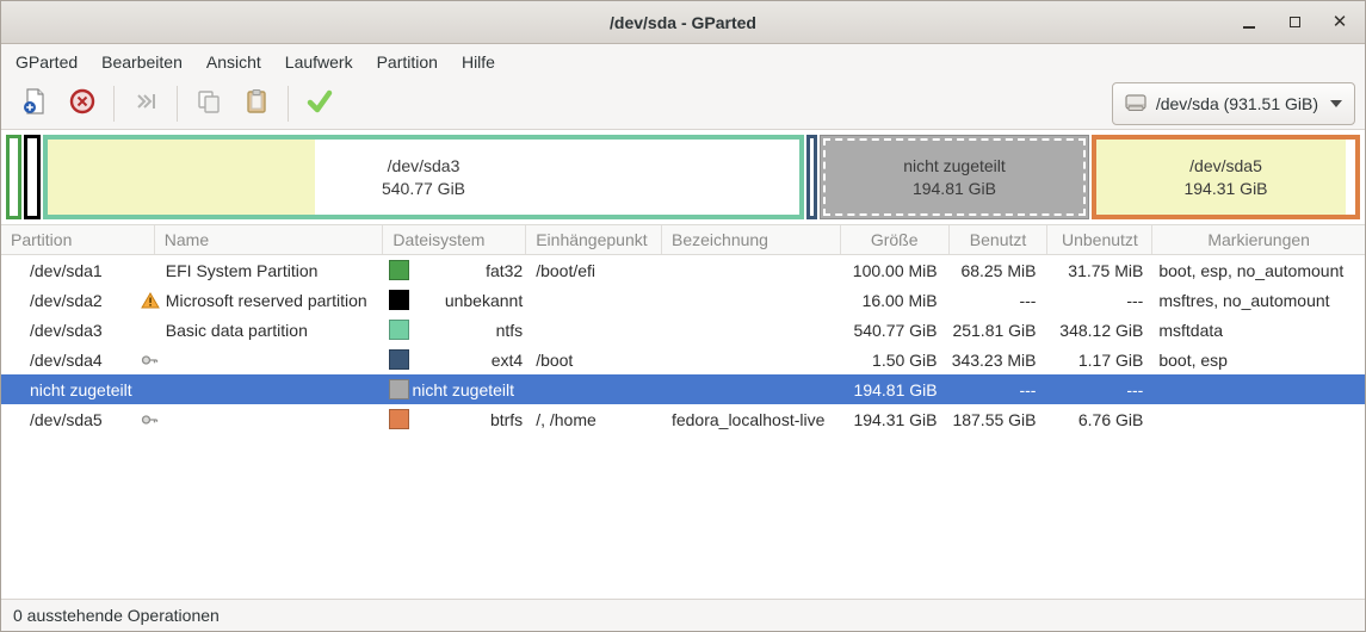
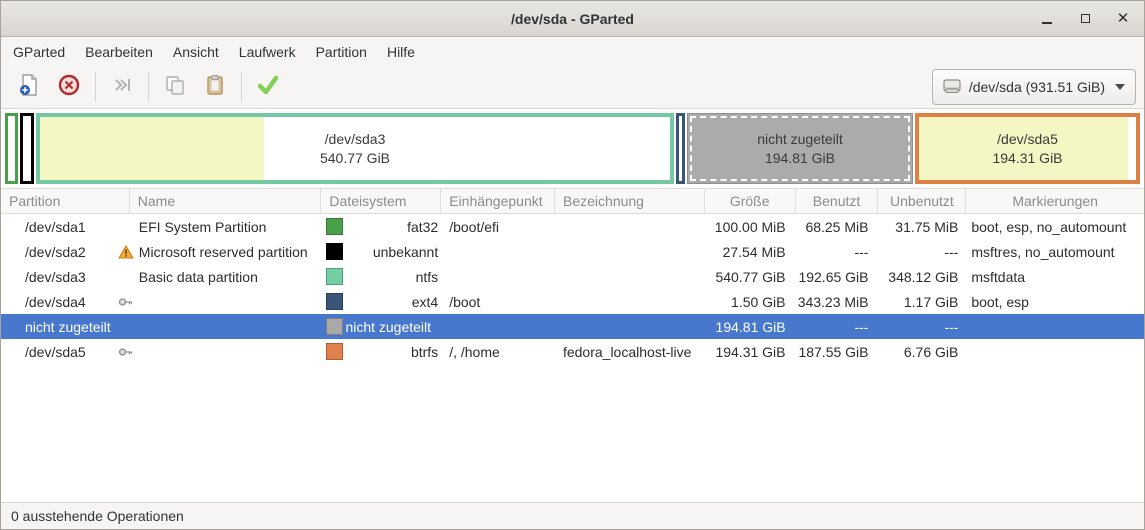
  /dev/sda - GParted
  ✕
  GParted
  Bearbeiten
  Ansicht
  Laufwerk
  Partition
  Hilfe
  /dev/sda (931.51 GiB)
  /dev/sda3
  540.77 GiB
  nicht zugeteilt
  194.81 GiB
  /dev/sda5
  194.31 GiB
  Partition
  Name
  Dateisystem
  Einhängepunkt
  Bezeichnung
  Größe
  Benutzt
  Unbenutzt
  Markierungen
  /dev/sda1
  EFI System Partition
  fat32
  /boot/efi
  100.00 MiB
  68.25 MiB
  31.75 MiB
  boot, esp, no_automount
  /dev/sda2
  Microsoft reserved partition
  unbekannt
- 16.00 MiB
+ 27.54 MiB
  ---
  ---
  msftres, no_automount
  /dev/sda3
  Basic data partition
  ntfs
  540.77 GiB
- 251.81 GiB
+ 192.65 GiB
  348.12 GiB
  msftdata
  /dev/sda4
  ext4
  /boot
  1.50 GiB
  343.23 MiB
  1.17 GiB
  boot, esp
  nicht zugeteilt
  nicht zugeteilt
  194.81 GiB
  ---
  ---
  /dev/sda5
  btrfs
  /, /home
  fedora_localhost-live
  194.31 GiB
  187.55 GiB
  6.76 GiB
  0 ausstehende Operationen
